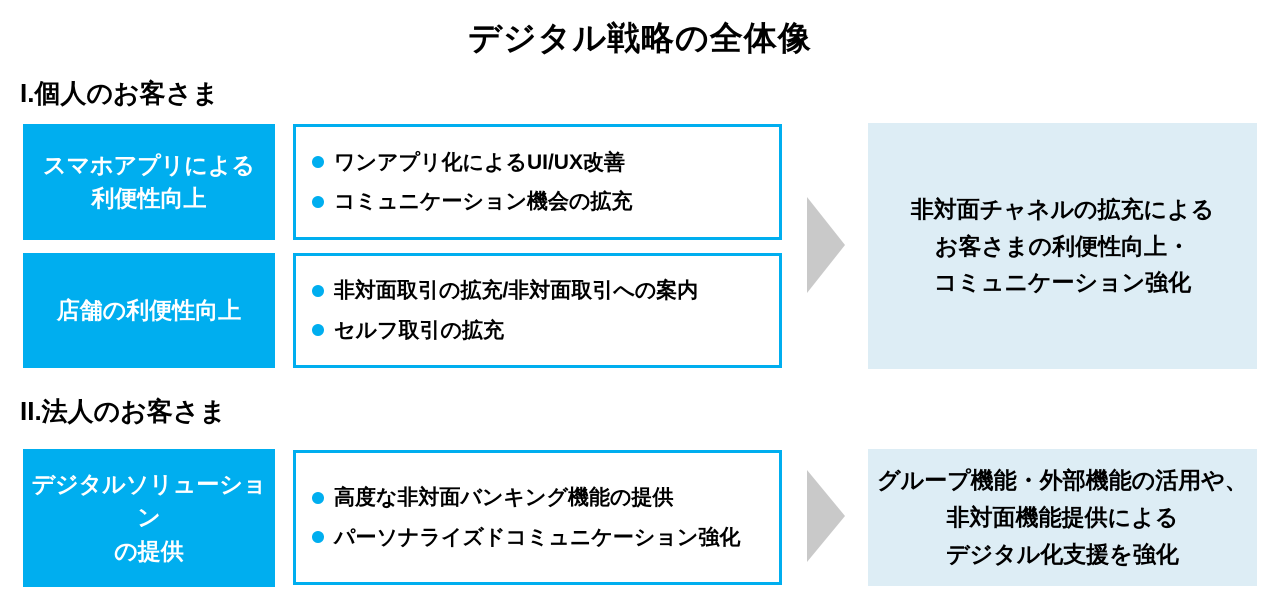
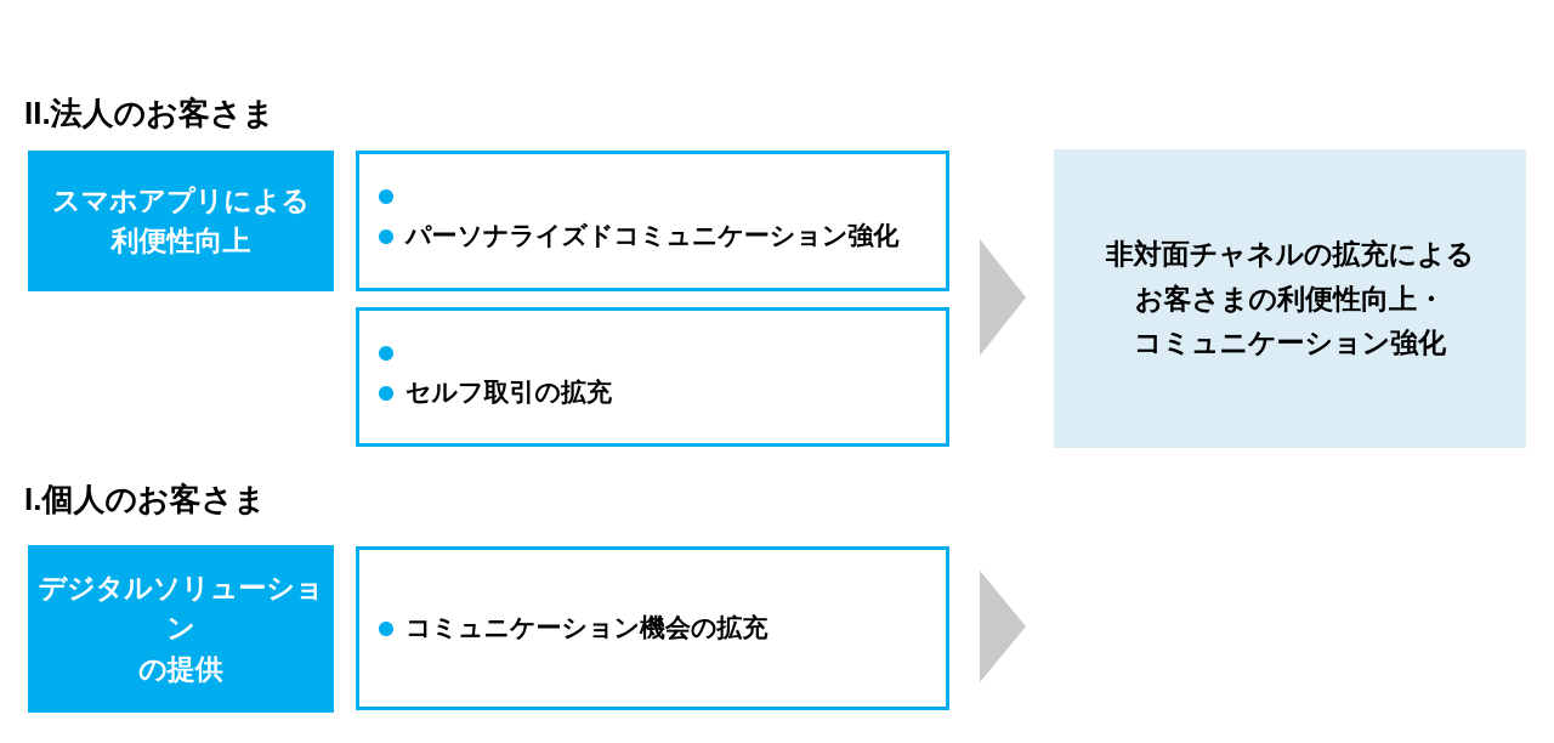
- デジタル戦略の全体像
- I.個人のお客さま
+ II.法人のお客さま
  スマホアプリによる
  利便性向上
- ワンアプリ化によるUI/UX改善
- コミュニケーション機会の拡充
+ パーソナライズドコミュニケーション強化
- 店舗の利便性向上
- 非対面取引の拡充/非対面取引への案内
  セルフ取引の拡充
  非対面チャネルの拡充による
  お客さまの利便性向上・
  コミュニケーション強化
- II.法人のお客さま
+ I.個人のお客さま
  デジタルソリューション
  の提供
- 高度な非対面バンキング機能の提供
- パーソナライズドコミュニケーション強化
+ コミュニケーション機会の拡充
- グループ機能・外部機能の活用や、
- 非対面機能提供による
- デジタル化支援を強化
